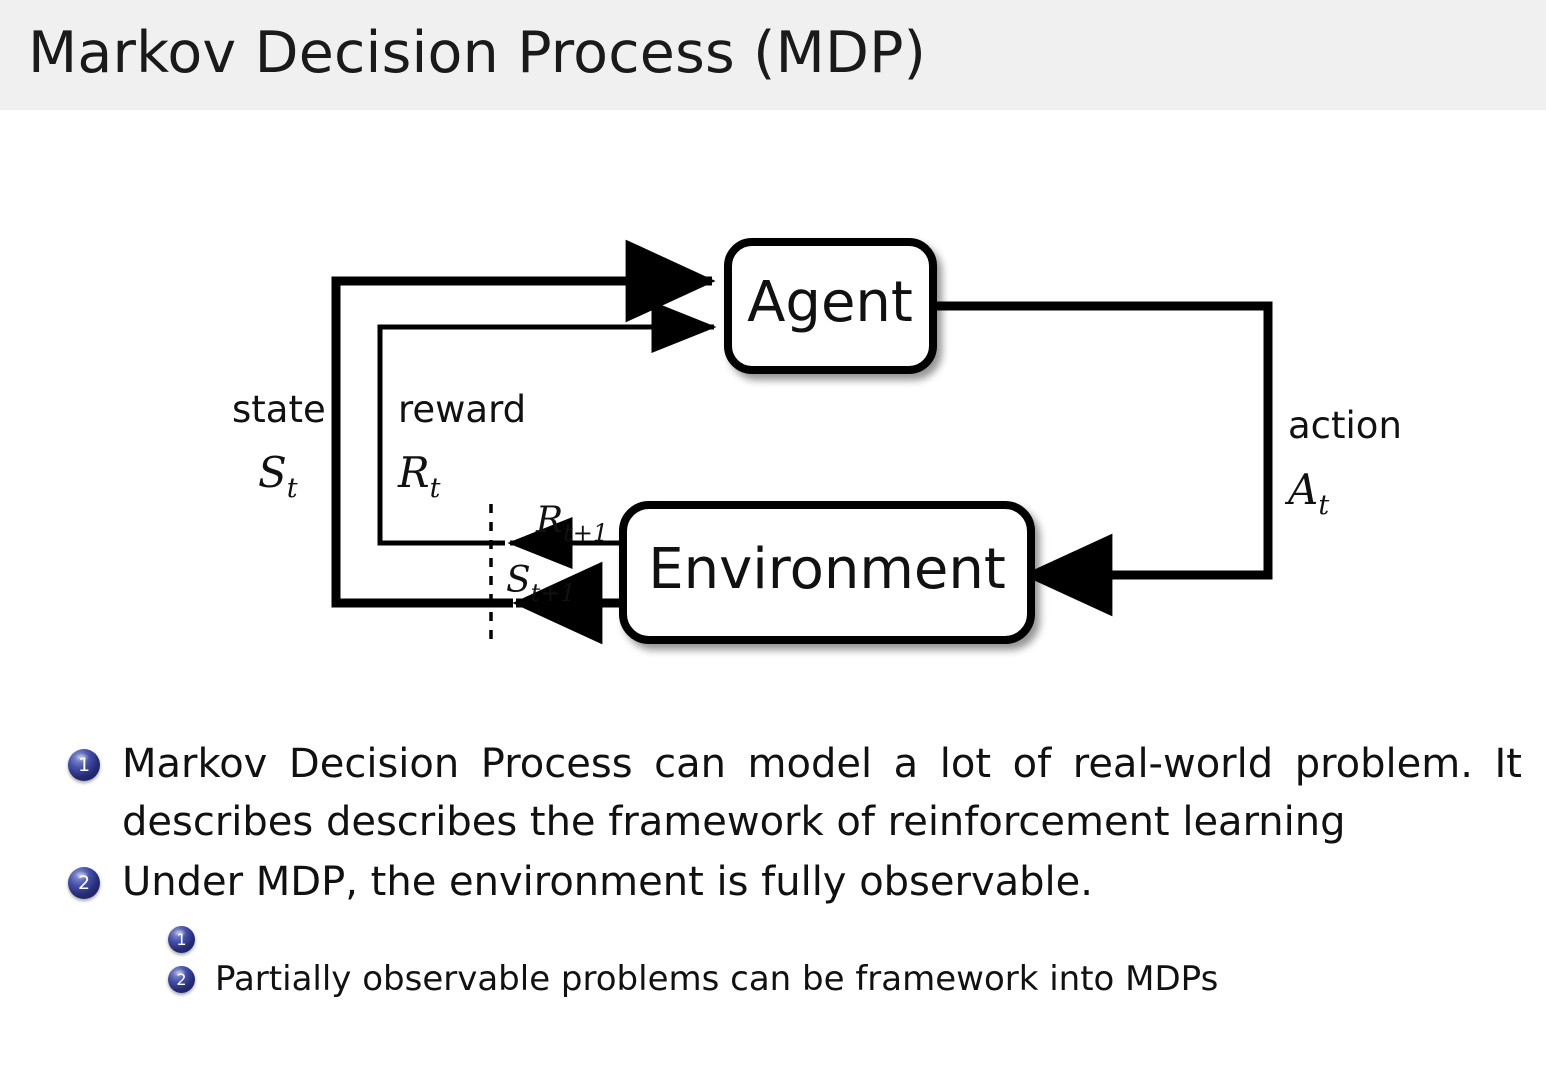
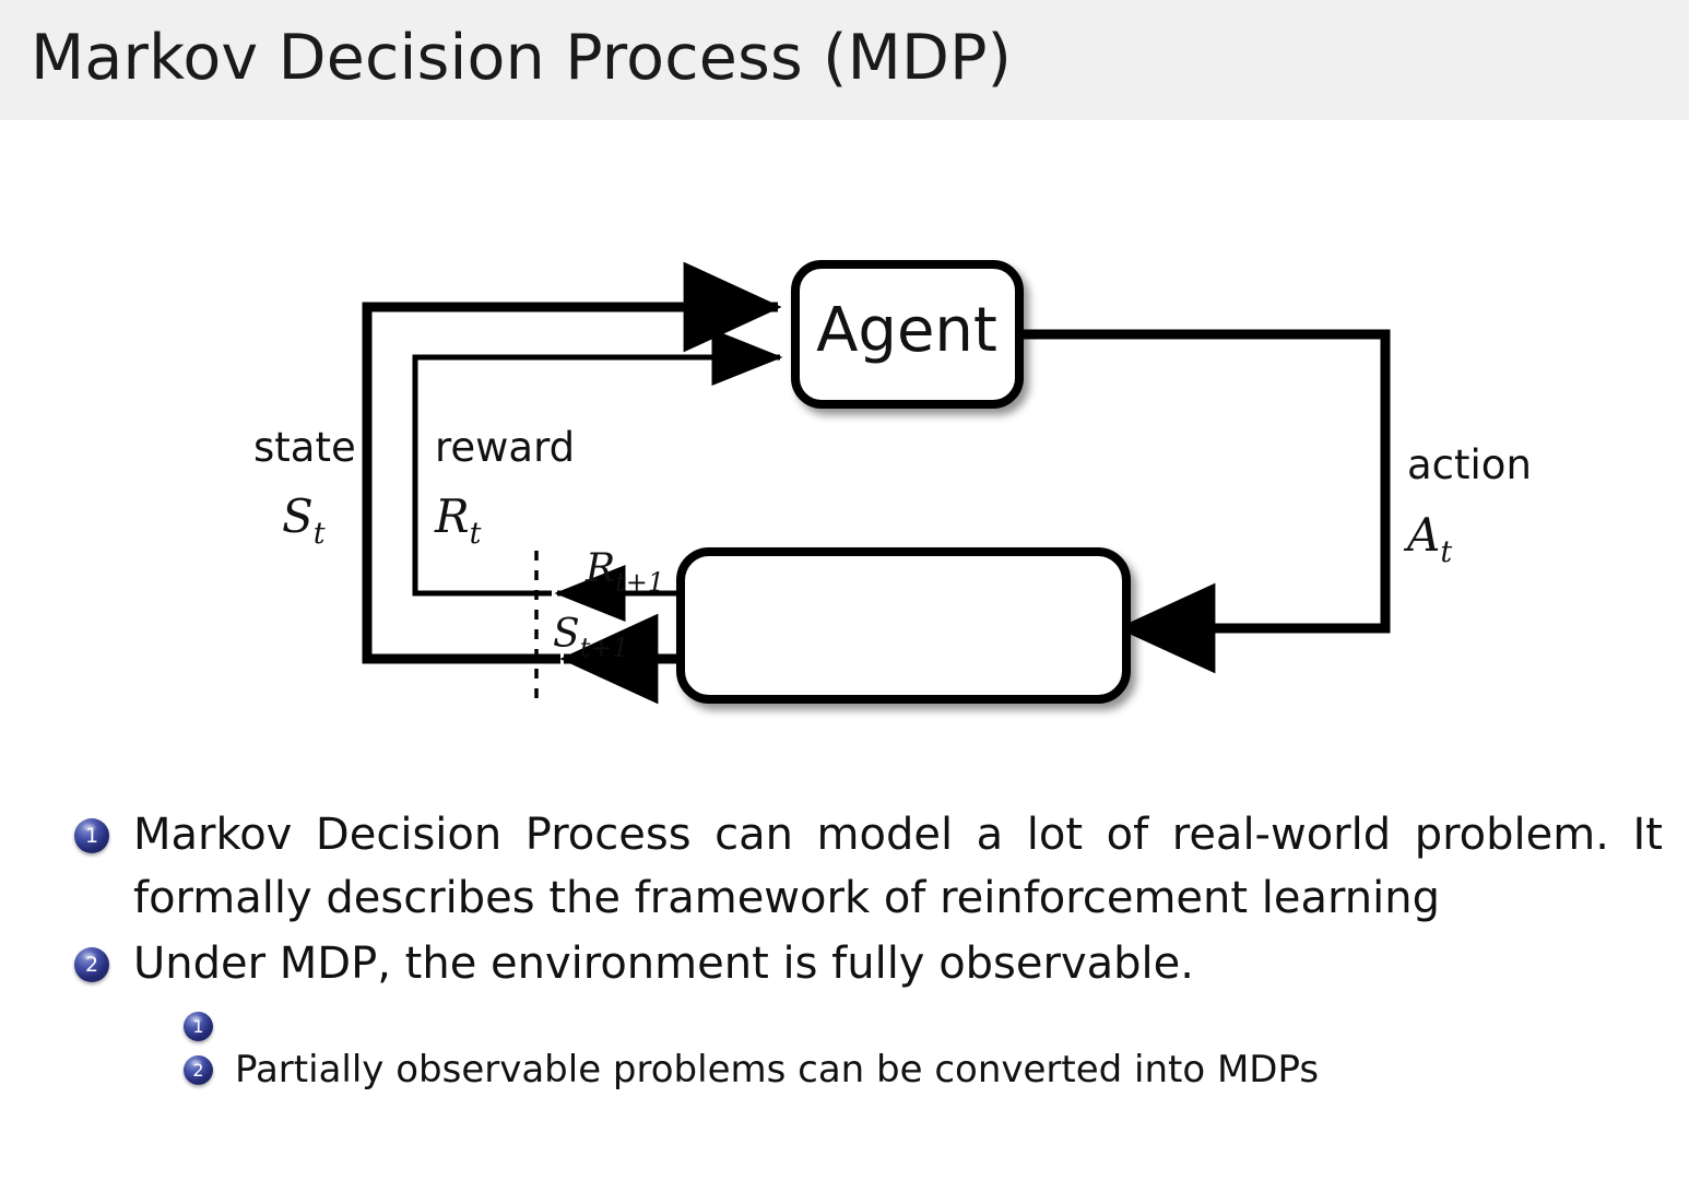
  Markov Decision Process (MDP)
  Agent
- Environment
  state
  St
  reward
  Rt
  action
  At
  Rt+1
  St+1
  1
- Markov Decision Process can model a lot of real-world problem. It describes describes the framework of reinforcement learning
+ Markov Decision Process can model a lot of real-world problem. It formally describes the framework of reinforcement learning
  2
  Under MDP, the environment is fully observable.
  1
  2
- Partially observable problems can be framework into MDPs
+ Partially observable problems can be converted into MDPs
